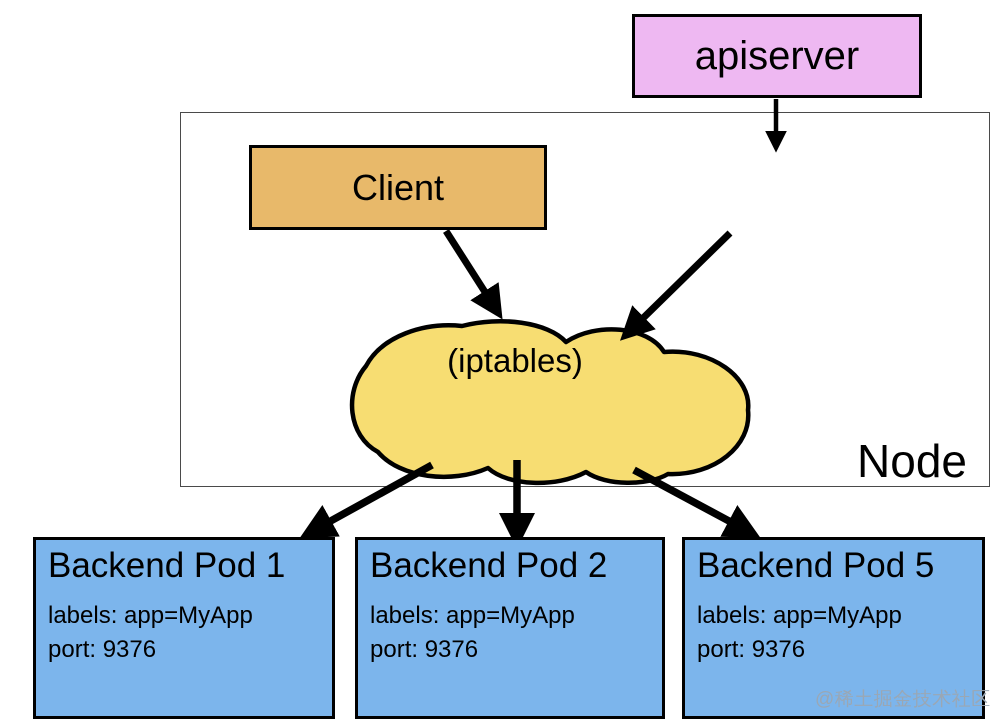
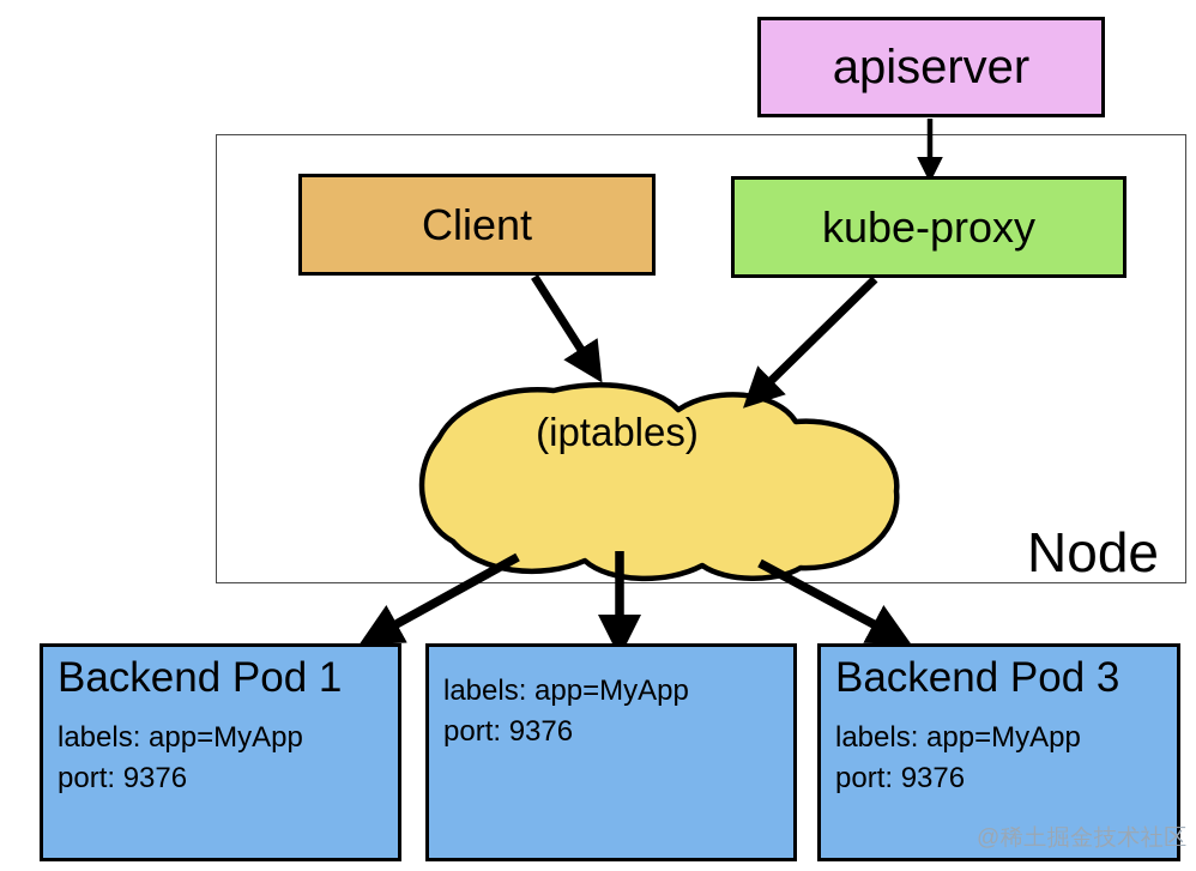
  Node
  (iptables)
  apiserver
  Client
+ kube-proxy
  Backend Pod 1
  labels: app=MyApp
  port: 9376
- Backend Pod 2
  labels: app=MyApp
  port: 9376
- Backend Pod 5
+ Backend Pod 3
  labels: app=MyApp
  port: 9376
  @稀土掘金技术社区
